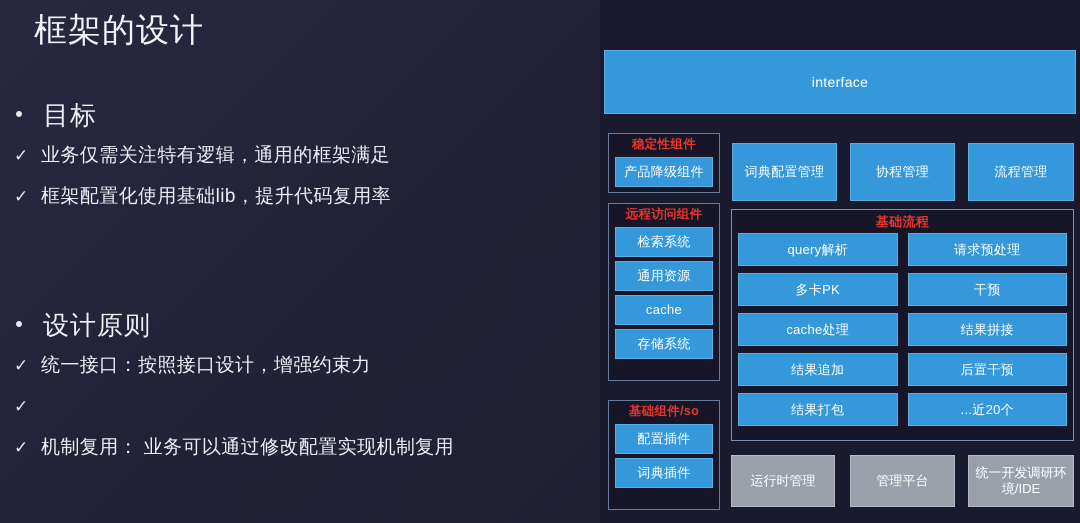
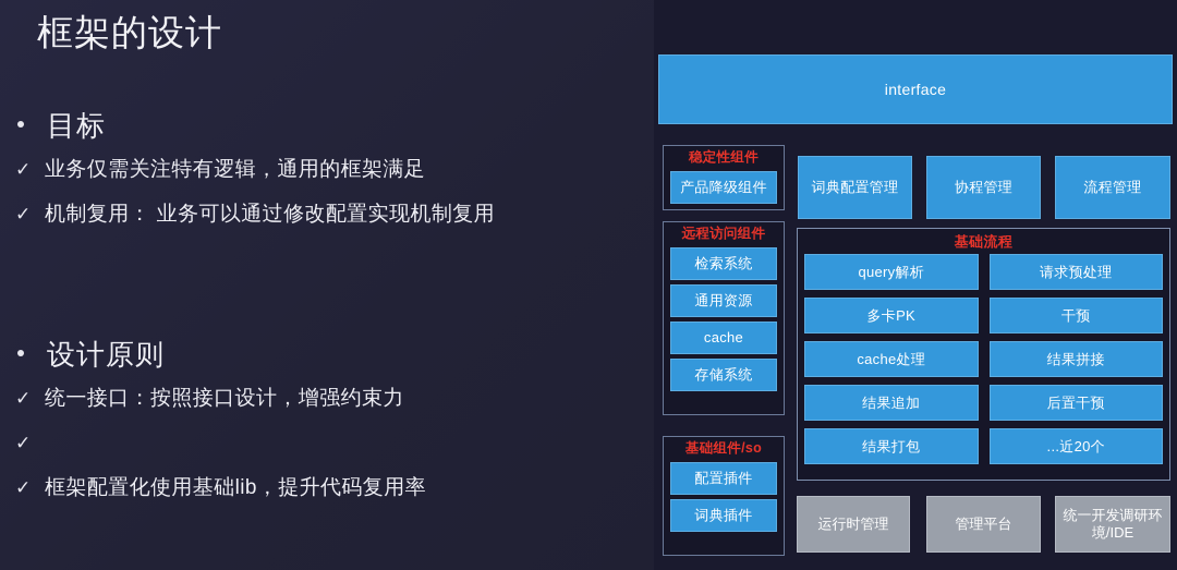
  框架的设计
  目标
  ✓
  业务仅需关注特有逻辑，通用的框架满足
  ✓
- 框架配置化使用基础lib，提升代码复用率
+ 机制复用： 业务可以通过修改配置实现机制复用
  设计原则
  ✓
  统一接口：按照接口设计，增强约束力
  ✓
  ✓
- 机制复用： 业务可以通过修改配置实现机制复用
+ 框架配置化使用基础lib，提升代码复用率
  interface
  稳定性组件
  产品降级组件
  远程访问组件
  检索系统
  通用资源
  cache
  存储系统
  基础组件/so
  配置插件
  词典插件
  词典配置管理
  协程管理
  流程管理
  基础流程
  query解析
  请求预处理
  多卡PK
  干预
  cache处理
  结果拼接
  结果追加
  后置干预
  结果打包
  ...近20个
  运行时管理
  管理平台
  统一开发调研环境/IDE
